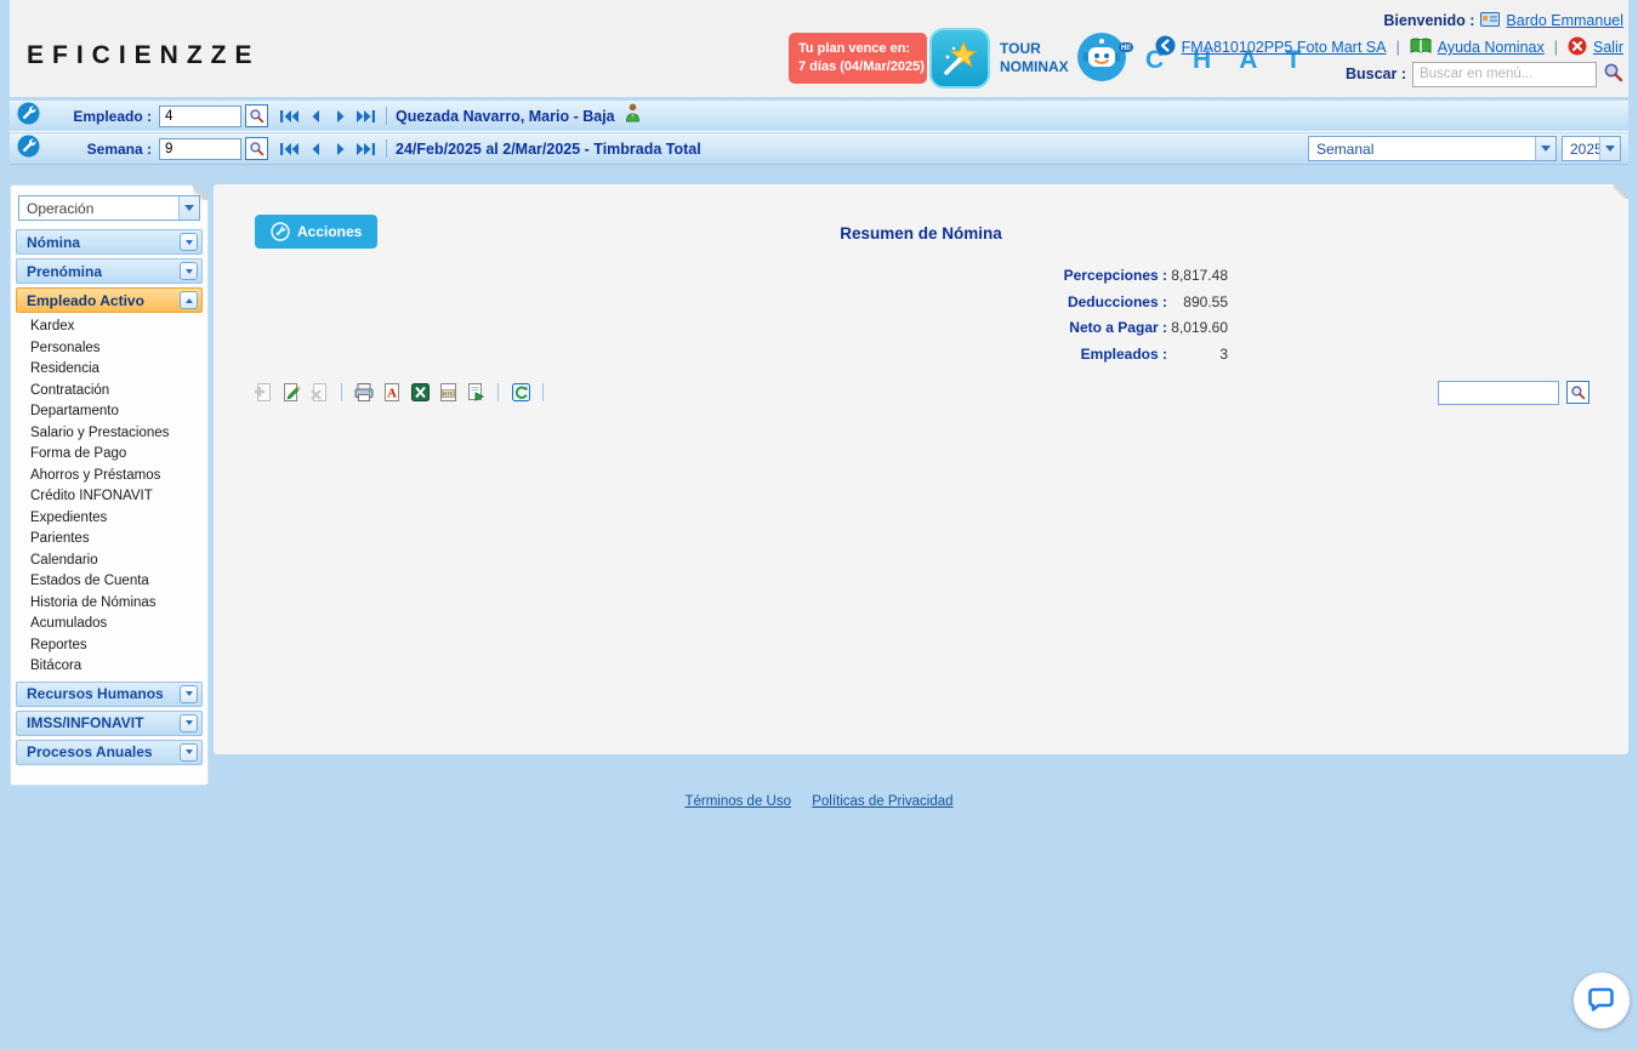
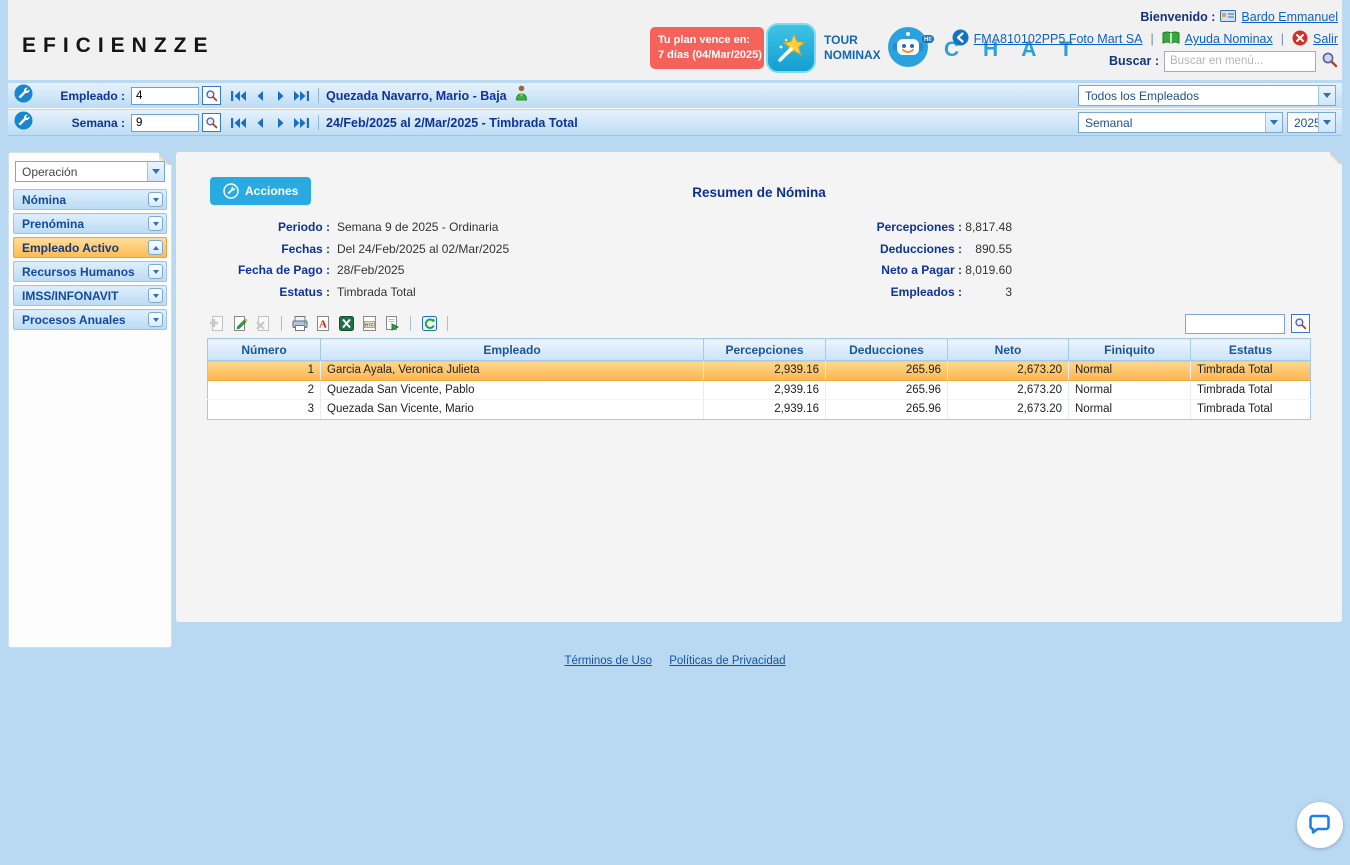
  EFICIENZZE
  Tu plan vence en:
  7 días (04/Mar/2025)
  TOUR
  NOMINAX
  C H A T
  Bienvenido :
  Bardo Emmanuel
  FMA810102PP5 Foto Mart SA
  |
  Ayuda Nominax
  |
  Salir
  Buscar :
  Buscar en menú...
  Empleado :
  4
  Quezada Navarro, Mario - Baja
+ Todos los Empleados
  Semana :
  9
  24/Feb/2025 al 2/Mar/2025 - Timbrada Total
  Semanal
  202
  Operación
  Nómina
  Prenómina
  Empleado Activo
- Kardex
- Personales
- Residencia
- Contratación
- Departamento
- Salario y Prestaciones
- Forma de Pago
- Ahorros y Préstamos
- Crédito INFONAVIT
- Expedientes
- Parientes
- Calendario
- Estados de Cuenta
- Historia de Nóminas
- Acumulados
- Reportes
- Bitácora
  Recursos Humanos
  IMSS/INFONAVIT
  Procesos Anuales
  Acciones
  Resumen de Nómina
+ Periodo :
+ Semana 9 de 2025 - Ordinaria
+ Fechas :
+ Del 24/Feb/2025 al 02/Mar/2025
+ Fecha de Pago :
+ 28/Feb/2025
+ Estatus :
+ Timbrada Total
  Percepciones :
  8,817.48
  Deducciones :
  890.55
  Neto a Pagar :
  8,019.60
  Empleados :
  3
  A
+ Número	Empleado	Percepciones	Deducciones	Neto	Finiquito	Estatus
+ 1	Garcia Ayala, Veronica Julieta	2,939.16	265.96	2,673.20	Normal	Timbrada Total
+ 2	Quezada San Vicente, Pablo	2,939.16	265.96	2,673.20	Normal	Timbrada Total
+ 3	Quezada San Vicente, Mario	2,939.16	265.96	2,673.20	Normal	Timbrada Total
  Términos de Uso Políticas de Privacidad
